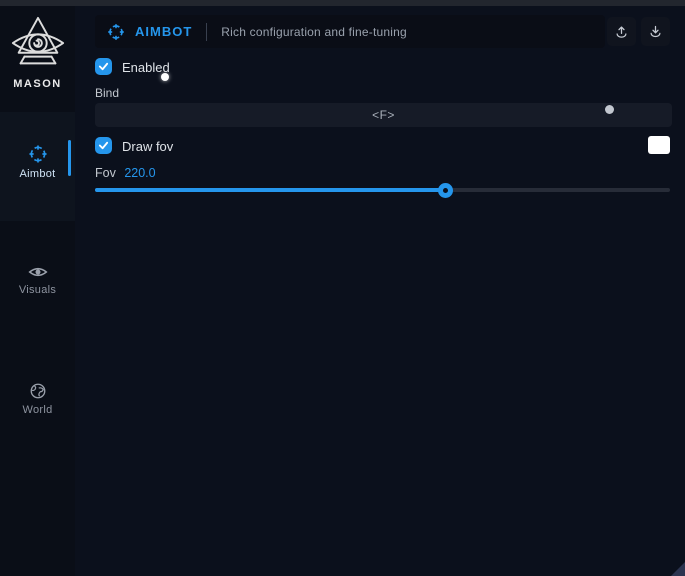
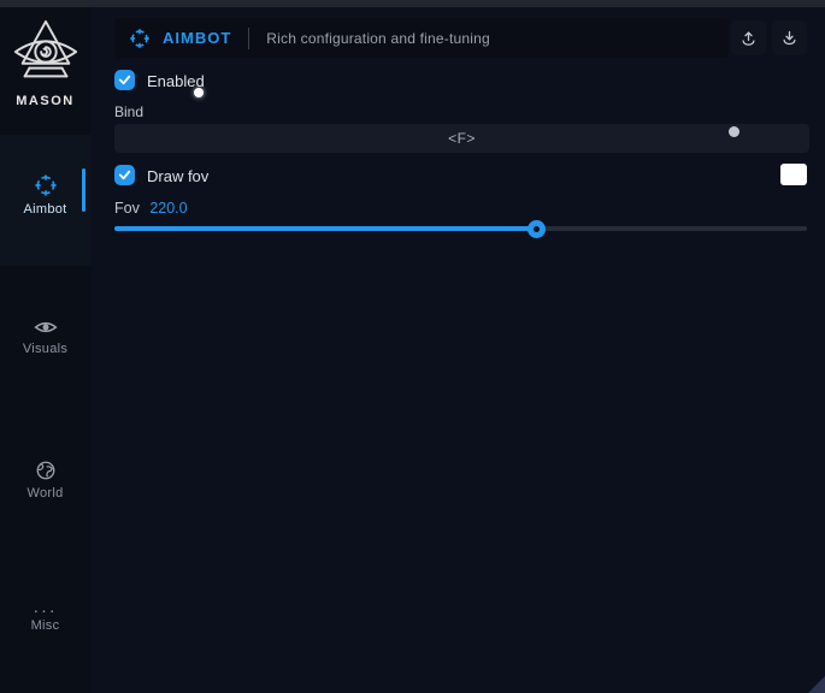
  MASON
  Aimbot
  Visuals
  World
+ ···
+ Misc
  AIMBOT
  Rich configuration and fine-tuning
  Enabled
  Bind
  <F>
  Draw fov
  Fov 220.0
